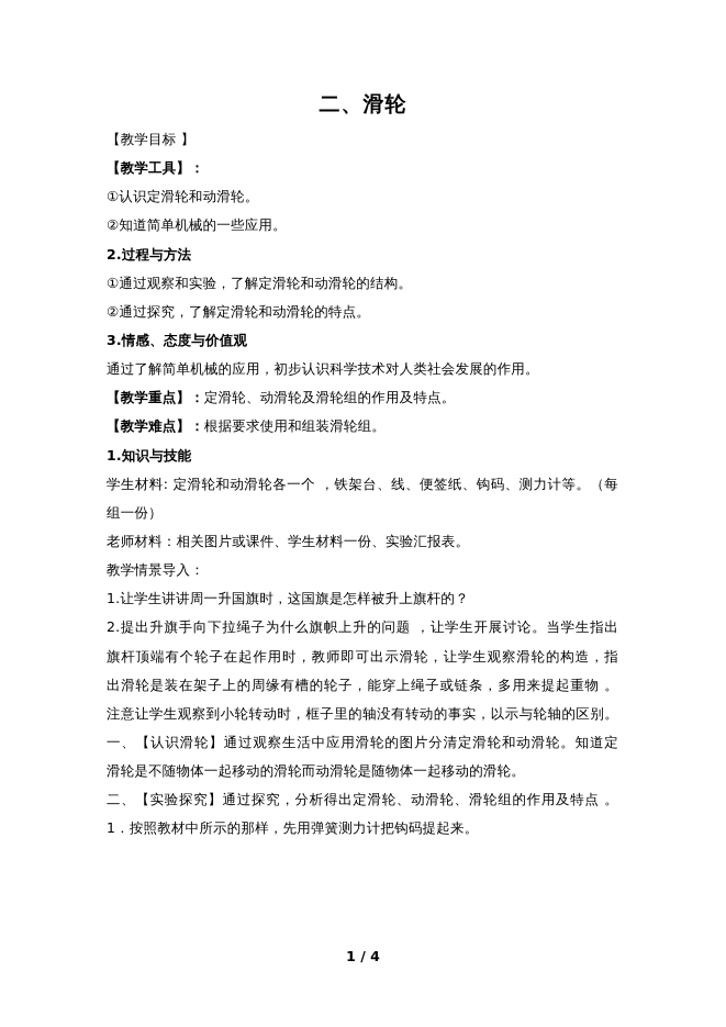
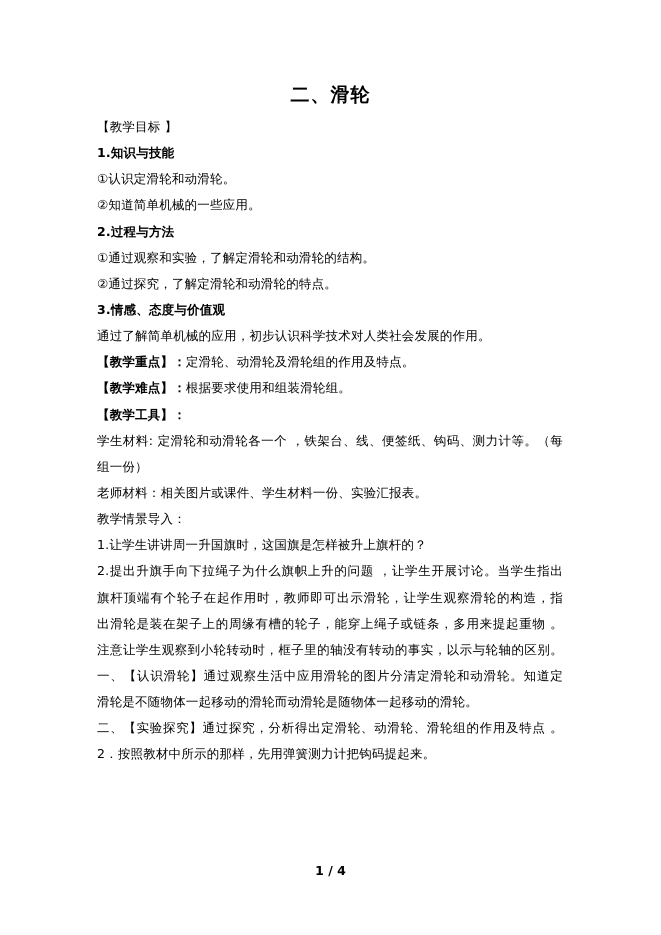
  二、滑轮
  【教学目标 】
- 【教学工具】：
+ 1.知识与技能
  ①认识定滑轮和动滑轮。
  ②知道简单机械的一些应用。
  2.过程与方法
  ①通过观察和实验，了解定滑轮和动滑轮的结构。
  ②通过探究，了解定滑轮和动滑轮的特点。
  3.情感、态度与价值观
  通过了解简单机械的应用，初步认识科学技术对人类社会发展的作用。
  【教学重点】：定滑轮、动滑轮及滑轮组的作用及特点。
  【教学难点】：根据要求使用和组装滑轮组。
- 1.知识与技能
+ 【教学工具】：
  学生材料: 定滑轮和动滑轮各一个 ，铁架台、线、便签纸、钩码、测力计等。（每
  组一份）
  老师材料：相关图片或课件、学生材料一份、实验汇报表。
  教学情景导入：
  1.让学生讲讲周一升国旗时，这国旗是怎样被升上旗杆的？
  2.提出升旗手向下拉绳子为什么旗帜上升的问题 ，让学生开展讨论。当学生指出
  旗杆顶端有个轮子在起作用时，教师即可出示滑轮，让学生观察滑轮的构造，指
  出滑轮是装在架子上的周缘有槽的轮子，能穿上绳子或链条，多用来提起重物 。
  注意让学生观察到小轮转动时，框子里的轴没有转动的事实，以示与轮轴的区别。
  一、【认识滑轮】通过观察生活中应用滑轮的图片分清定滑轮和动滑轮。知道定
  滑轮是不随物体一起移动的滑轮而动滑轮是随物体一起移动的滑轮。
  二、【实验探究】通过探究，分析得出定滑轮、动滑轮、滑轮组的作用及特点 。
- 1．按照教材中所示的那样，先用弹簧测力计把钩码提起来。
+ 2．按照教材中所示的那样，先用弹簧测力计把钩码提起来。
  1 / 4
